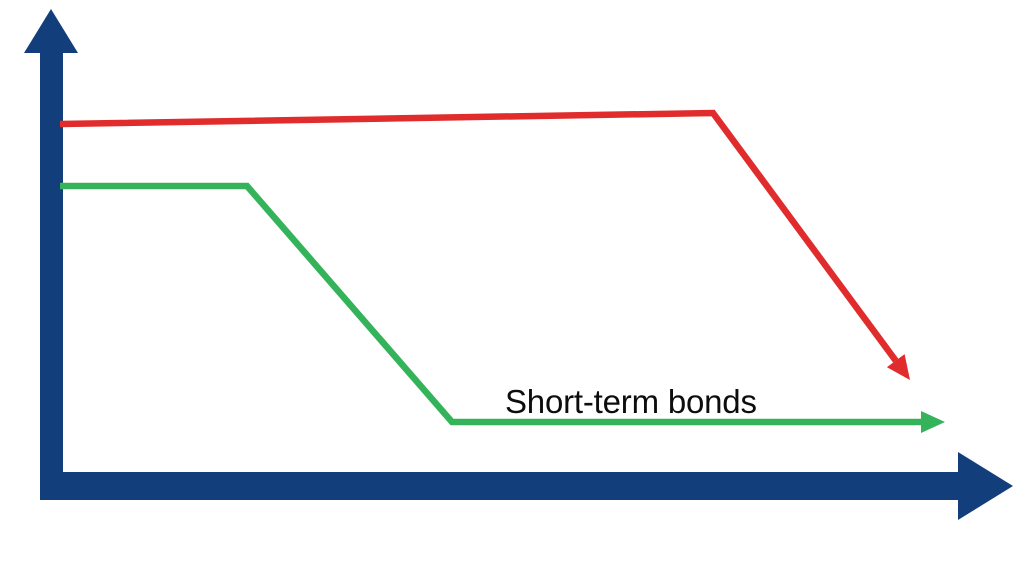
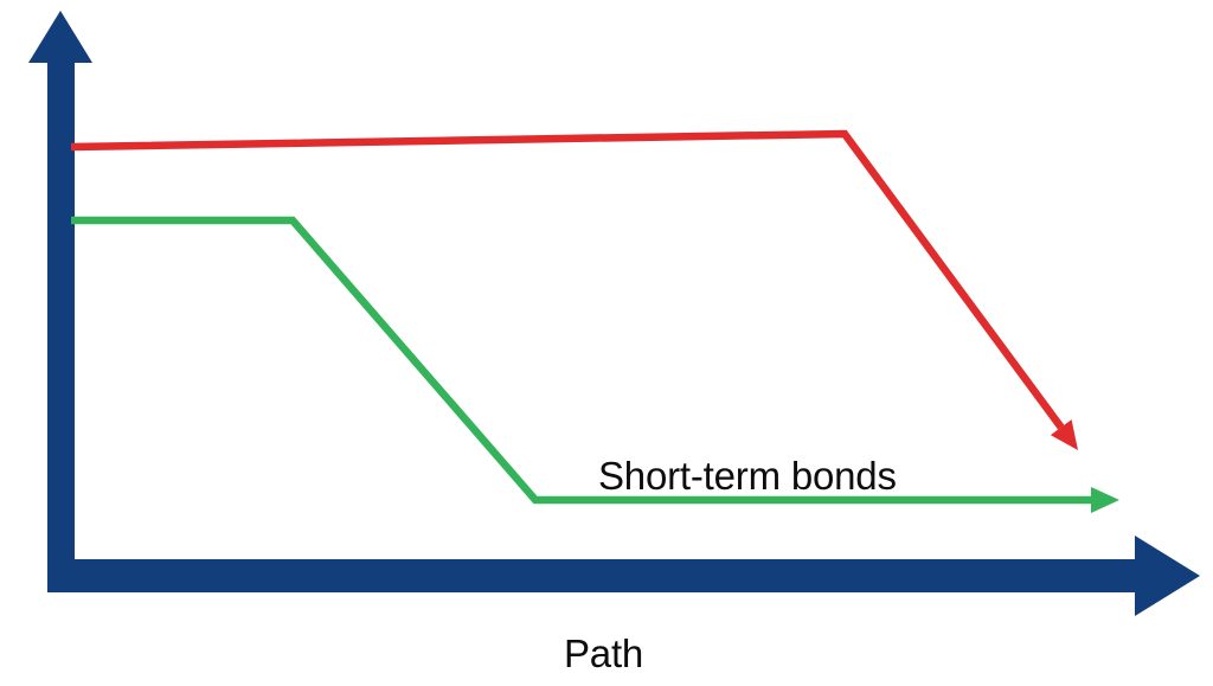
  Short-term bonds
+ Path
